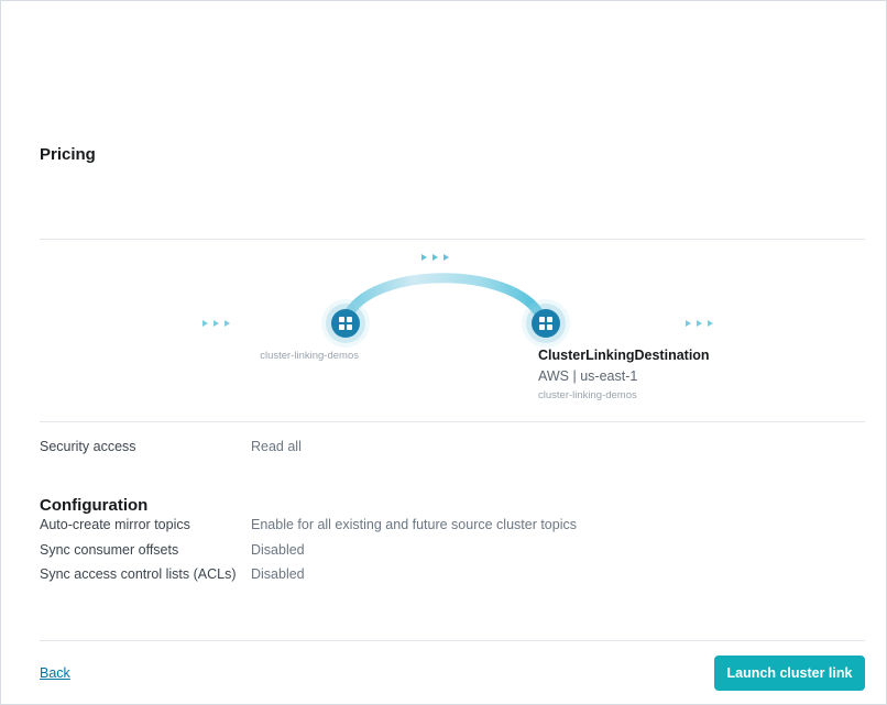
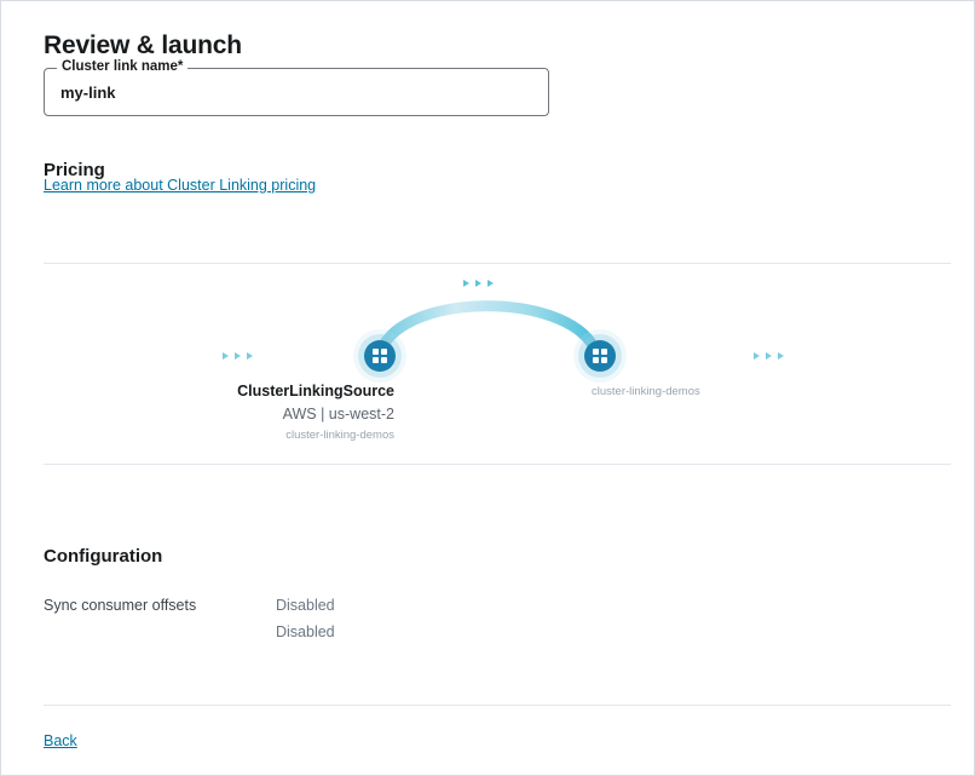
+ Review & launch
+ Cluster link name*
+ my-link
  Pricing
+ Learn more about Cluster Linking pricing
+ ClusterLinkingSource
+ AWS | us-west-2
  cluster-linking-demos
- ClusterLinkingDestination
- AWS | us-east-1
  cluster-linking-demos
- Security access
- Read all
  Configuration
- Auto-create mirror topics
- Enable for all existing and future source cluster topics
  Sync consumer offsets
  Disabled
- Sync access control lists (ACLs)
  Disabled
  Back
- Launch cluster link
